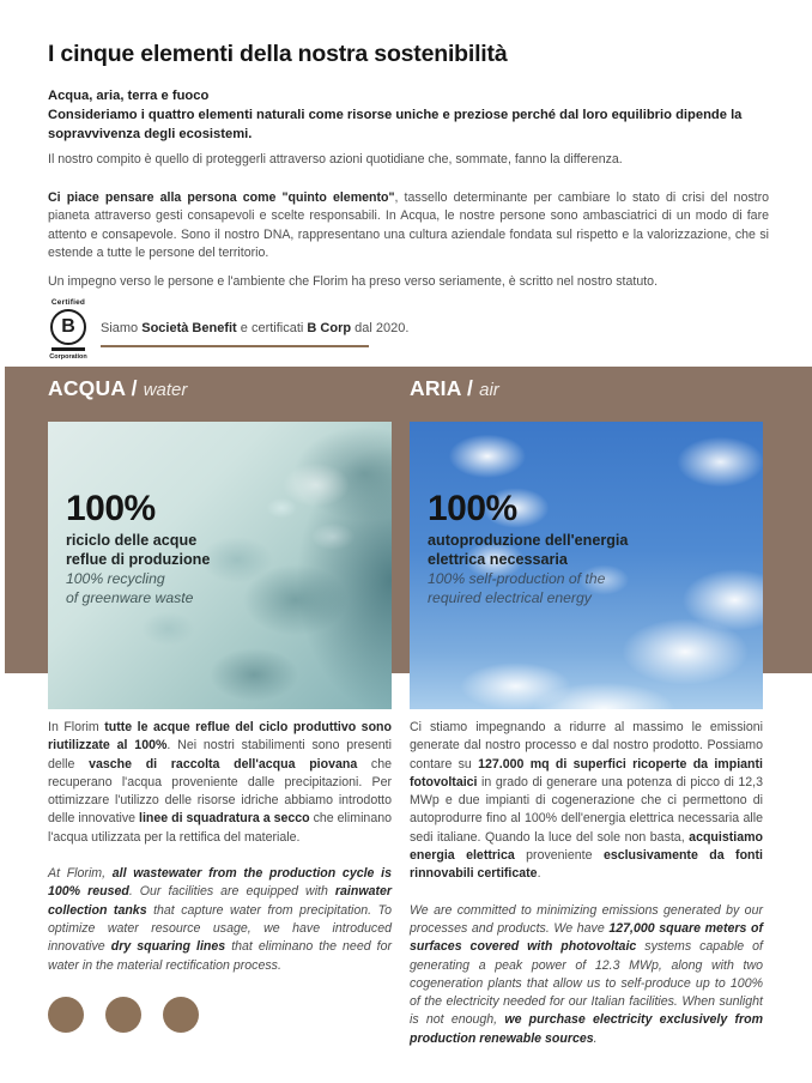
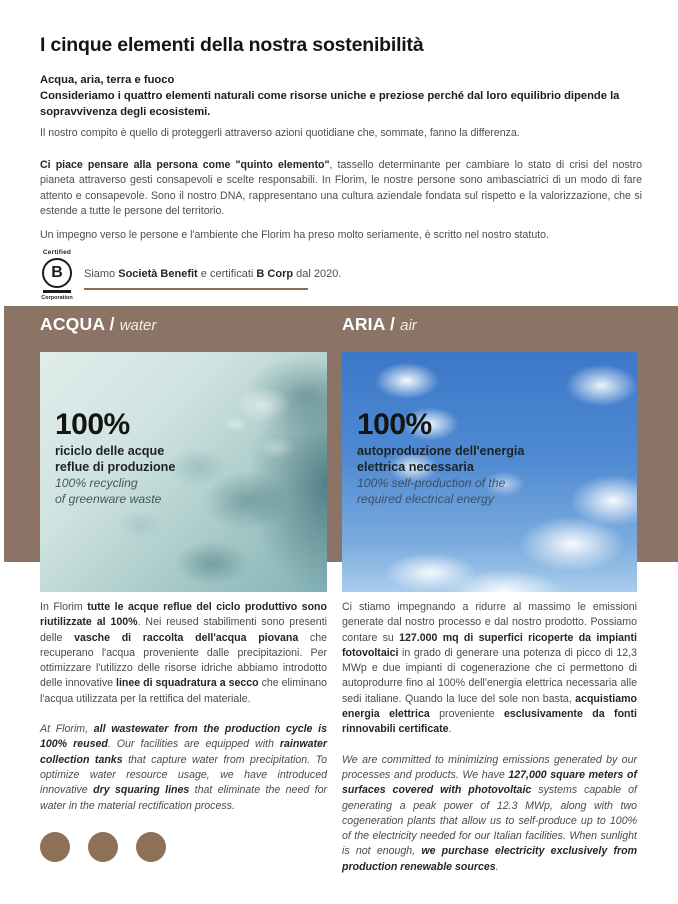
  I cinque elementi della nostra sostenibilità
  Acqua, aria, terra e fuoco
  Consideriamo i quattro elementi naturali come risorse uniche e preziose perché dal loro equilibrio dipende la sopravvivenza degli ecosistemi.
  Il nostro compito è quello di proteggerli attraverso azioni quotidiane che, sommate, fanno la differenza.
- Ci piace pensare alla persona come "quinto elemento", tassello determinante per cambiare lo stato di crisi del nostro pianeta attraverso gesti consapevoli e scelte responsabili. In Acqua, le nostre persone sono ambasciatrici di un modo di fare attento e consapevole. Sono il nostro DNA, rappresentano una cultura aziendale fondata sul rispetto e la valorizzazione, che si estende a tutte le persone del territorio.
+ Ci piace pensare alla persona come "quinto elemento", tassello determinante per cambiare lo stato di crisi del nostro pianeta attraverso gesti consapevoli e scelte responsabili. In Florim, le nostre persone sono ambasciatrici di un modo di fare attento e consapevole. Sono il nostro DNA, rappresentano una cultura aziendale fondata sul rispetto e la valorizzazione, che si estende a tutte le persone del territorio.
- Un impegno verso le persone e l'ambiente che Florim ha preso verso seriamente, è scritto nel nostro statuto.
+ Un impegno verso le persone e l'ambiente che Florim ha preso molto seriamente, è scritto nel nostro statuto.
  B
  Siamo Società Benefit e certificati B Corp dal 2020.
  ACQUA / water
  ARIA / air
  100%
  riciclo delle acque
  reflue di produzione
  100% recycling
  of greenware waste
  100%
  autoproduzione dell'energia
  elettrica necessaria
  100% self-production of the
  required electrical energy
- In Florim tutte le acque reflue del ciclo produttivo sono riutilizzate al 100%. Nei nostri stabilimenti sono presenti delle vasche di raccolta dell'acqua piovana che recuperano l'acqua proveniente dalle precipitazioni. Per ottimizzare l'utilizzo delle risorse idriche abbiamo introdotto delle innovative linee di squadratura a secco che eliminano l'acqua utilizzata per la rettifica del materiale.
+ In Florim tutte le acque reflue del ciclo produttivo sono riutilizzate al 100%. Nei reused stabilimenti sono presenti delle vasche di raccolta dell'acqua piovana che recuperano l'acqua proveniente dalle precipitazioni. Per ottimizzare l'utilizzo delle risorse idriche abbiamo introdotto delle innovative linee di squadratura a secco che eliminano l'acqua utilizzata per la rettifica del materiale.
- At Florim, all wastewater from the production cycle is 100% reused. Our facilities are equipped with rainwater collection tanks that capture water from precipitation. To optimize water resource usage, we have introduced innovative dry squaring lines that eliminano the need for water in the material rectification process.
+ At Florim, all wastewater from the production cycle is 100% reused. Our facilities are equipped with rainwater collection tanks that capture water from precipitation. To optimize water resource usage, we have introduced innovative dry squaring lines that eliminate the need for water in the material rectification process.
  Ci stiamo impegnando a ridurre al massimo le emissioni generate dal nostro processo e dal nostro prodotto. Possiamo contare su 127.000 mq di superfici ricoperte da impianti fotovoltaici in grado di generare una potenza di picco di 12,3 MWp e due impianti di cogenerazione che ci permettono di autoprodurre fino al 100% dell'energia elettrica necessaria alle sedi italiane. Quando la luce del sole non basta, acquistiamo energia elettrica proveniente esclusivamente da fonti rinnovabili certificate.
  We are committed to minimizing emissions generated by our processes and products. We have 127,000 square meters of surfaces covered with photovoltaic systems capable of generating a peak power of 12.3 MWp, along with two cogeneration plants that allow us to self-produce up to 100% of the electricity needed for our Italian facilities. When sunlight is not enough, we purchase electricity exclusively from production renewable sources.
